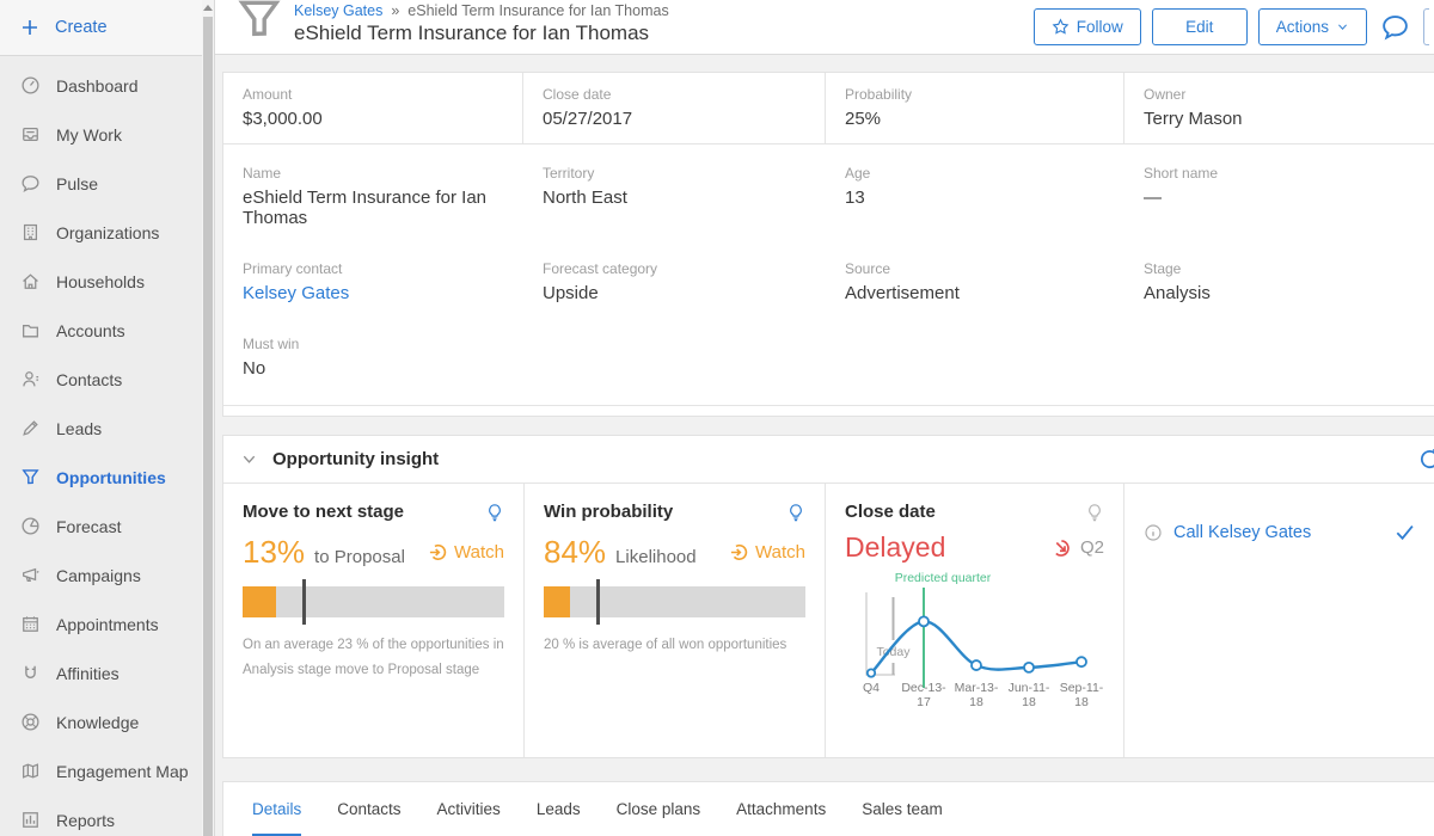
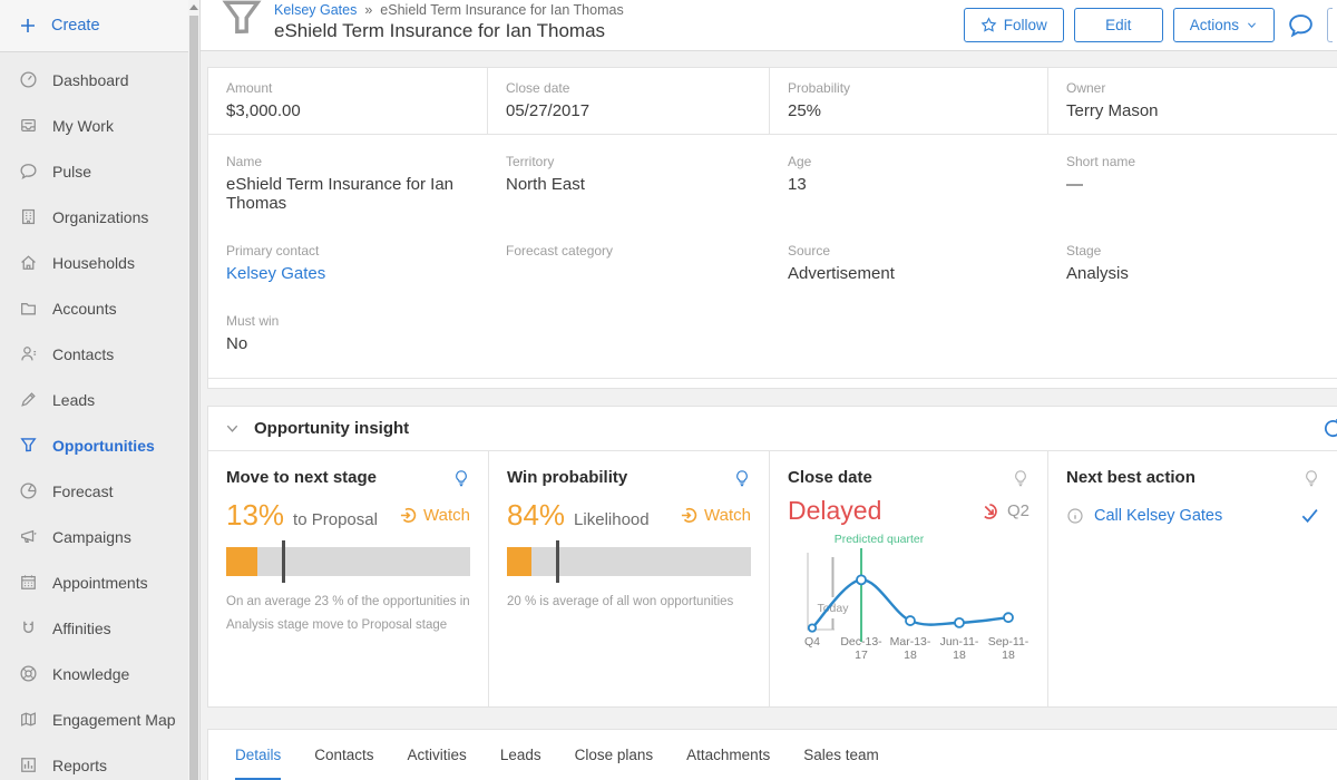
  Create
  Dashboard
  My Work
  Pulse
  Organizations
  Households
  Accounts
  Contacts
  Leads
  Opportunities
  Forecast
  Campaigns
  Appointments
  Affinities
  Knowledge
  Engagement Map
  Reports
  Kelsey Gates
  »
  eShield Term Insurance for Ian Thomas
  eShield Term Insurance for Ian Thomas
  Follow
  Edit
  Actions
  Amount
  $3,000.00
  Close date
  05/27/2017
  Probability
  25%
  Owner
  Terry Mason
  Name
  eShield Term Insurance for Ian Thomas
  Territory
  North East
  Age
  13
  Short name
  —
  Primary contact
  Kelsey Gates
  Forecast category
- Upside
  Source
  Advertisement
  Stage
  Analysis
  Must win
  No
  Opportunity insight
  Move to next stage
  13%
  to Proposal
  Watch
  On an average 23 % of the opportunities in Analysis stage move to Proposal stage
  Win probability
  84%
  Likelihood
  Watch
  20 % is average of all won opportunities
  Close date
  Delayed
  Q2
  Predicted quarter
  Tday
  Q4
  Dec-13- 17
  Mar-13- 18
  Jun-11- 18
  Sep-11- 18
+ Next best action
  Call Kelsey Gates
  Details
  Contacts
  Activities
  Leads
  Close plans
  Attachments
  Sales team
